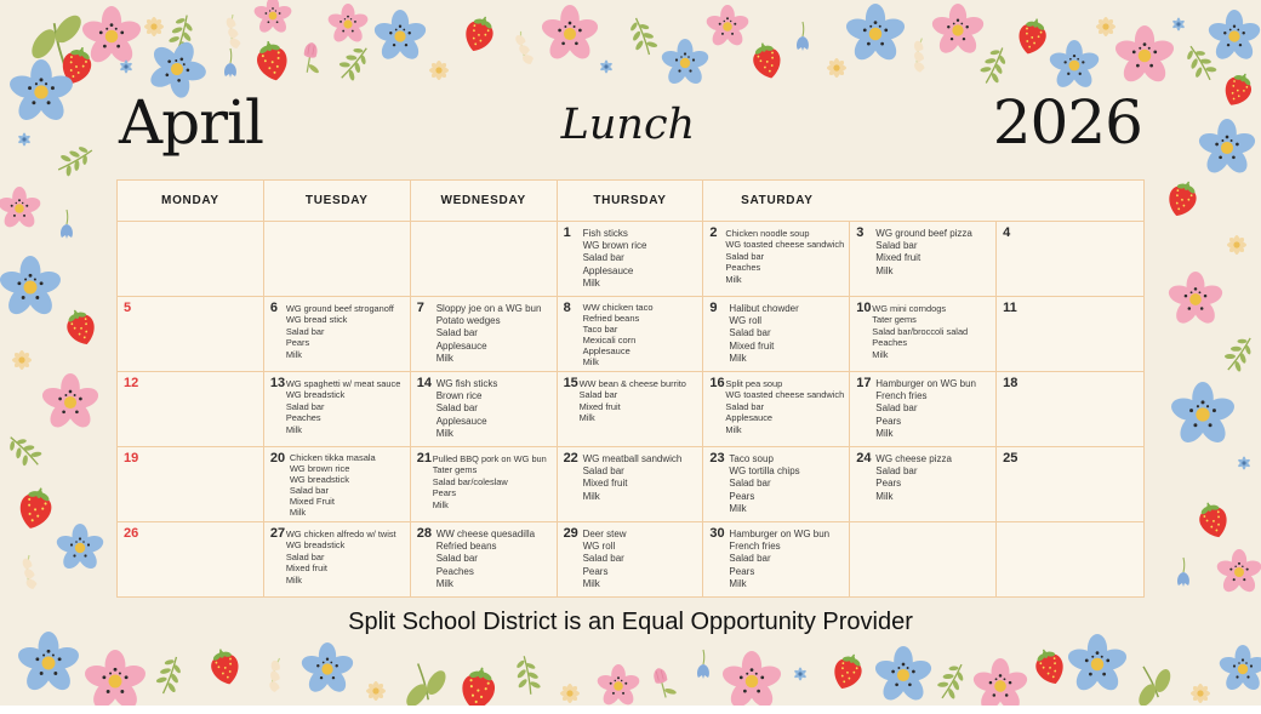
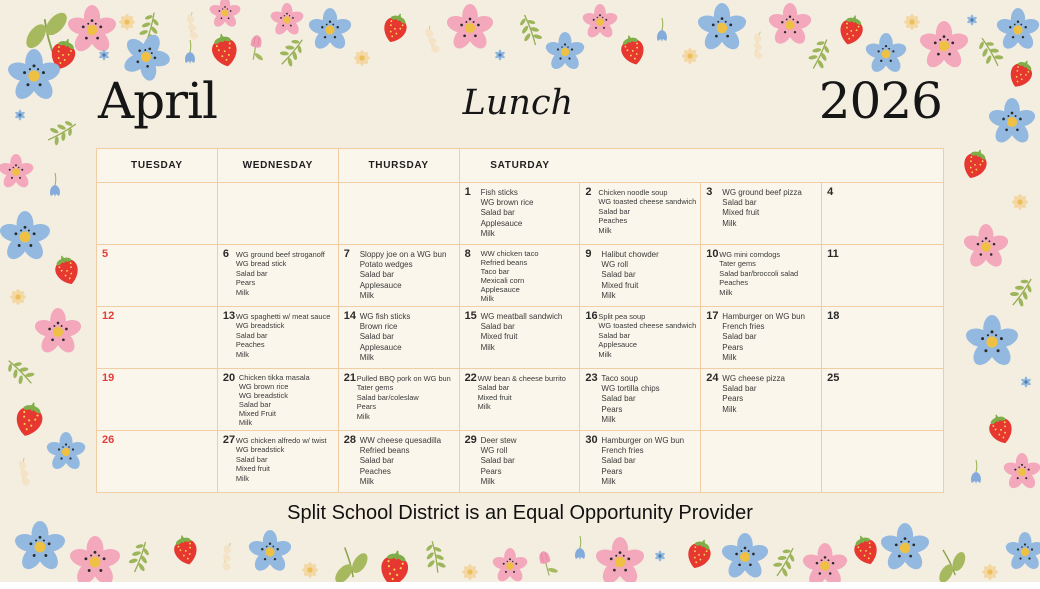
  April
  Lunch
  2026
- MONDAY
  TUESDAY
  WEDNESDAY
  THURSDAY
  SATURDAY
  1
  Fish sticks
  WG brown rice
  Salad bar
  Applesauce
  Milk
  2
  Chicken noodle soup
  WG toasted cheese sandwich
  Salad bar
  Peaches
  Milk
  3
  WG ground beef pizza
  Salad bar
  Mixed fruit
  Milk
  4
  5
  6
  WG ground beef stroganoff
  WG bread stick
  Salad bar
  Pears
  Milk
  7
  Sloppy joe on a WG bun
  Potato wedges
  Salad bar
  Applesauce
  Milk
  8
  WW chicken taco
  Refried beans
  Taco bar
  Mexicali corn
  Applesauce
  Milk
  9
  Halibut chowder
  WG roll
  Salad bar
  Mixed fruit
  Milk
  10
  WG mini corndogs
  Tater gems
  Salad bar/broccoli salad
  Peaches
  Milk
  11
  12
  13
  WG spaghetti w/ meat sauce
  WG breadstick
  Salad bar
  Peaches
  Milk
  14
  WG fish sticks
  Brown rice
  Salad bar
  Applesauce
  Milk
  15
- WW bean & cheese burrito
+ WG meatball sandwich
  Salad bar
  Mixed fruit
  Milk
  16
  Split pea soup
  WG toasted cheese sandwich
  Salad bar
  Applesauce
  Milk
  17
  Hamburger on WG bun
  French fries
  Salad bar
  Pears
  Milk
  18
  19
  20
  Chicken tikka masala
  WG brown rice
  WG breadstick
  Salad bar
  Mixed Fruit
  Milk
  21
  Pulled BBQ pork on WG bun
  Tater gems
  Salad bar/coleslaw
  Pears
  Milk
  22
- WG meatball sandwich
+ WW bean & cheese burrito
  Salad bar
  Mixed fruit
  Milk
  23
  Taco soup
  WG tortilla chips
  Salad bar
  Pears
  Milk
  24
  WG cheese pizza
  Salad bar
  Pears
  Milk
  25
  26
  27
  WG chicken alfredo w/ twist
  WG breadstick
  Salad bar
  Mixed fruit
  Milk
  28
  WW cheese quesadilla
  Refried beans
  Salad bar
  Peaches
  Milk
  29
  Deer stew
  WG roll
  Salad bar
  Pears
  Milk
  30
  Hamburger on WG bun
  French fries
  Salad bar
  Pears
  Milk
  Split School District is an Equal Opportunity Provider
